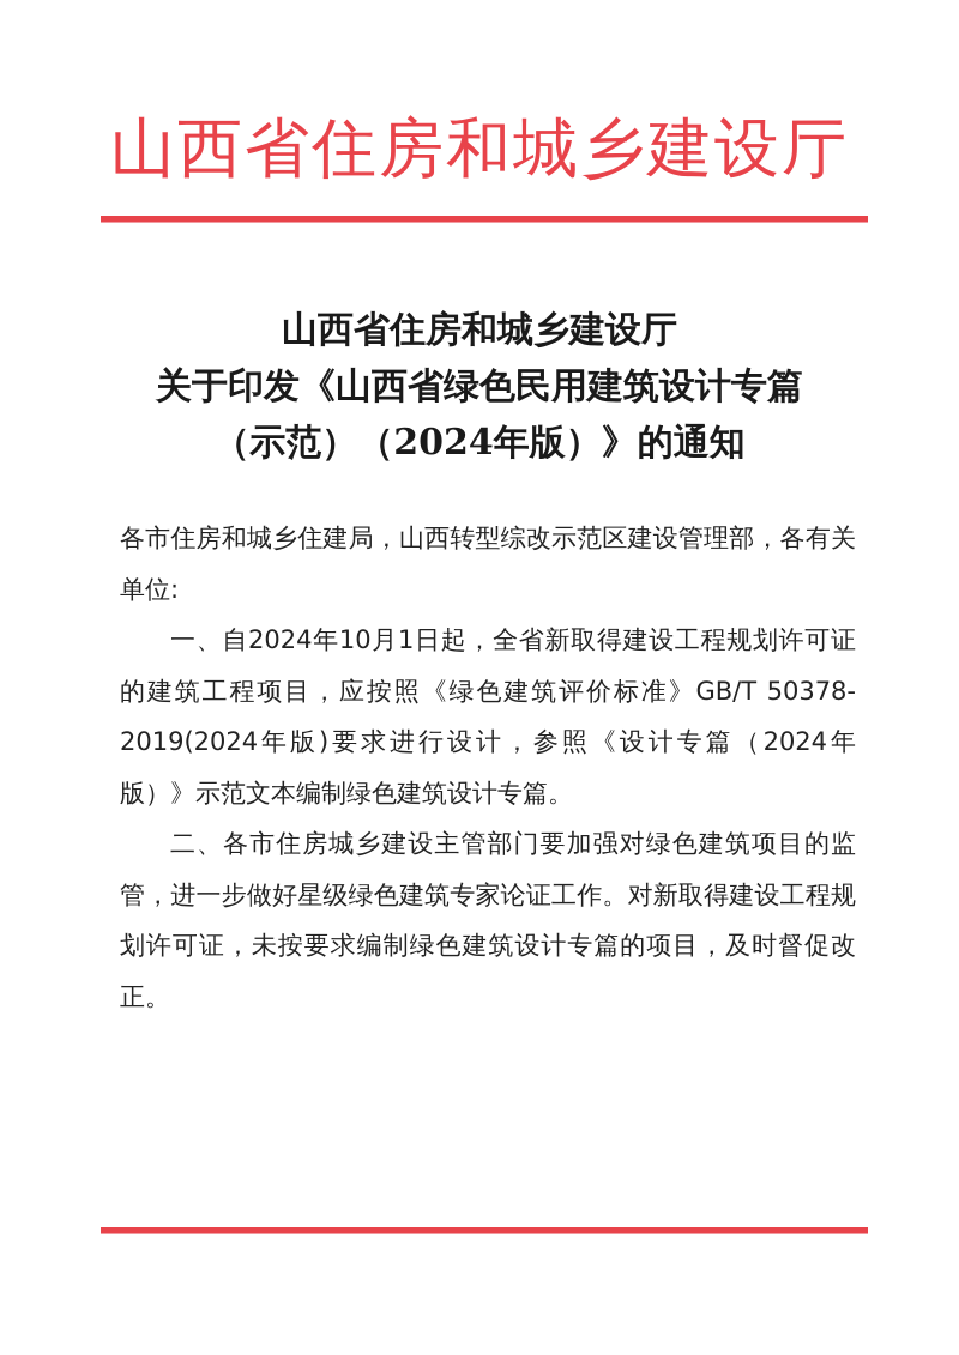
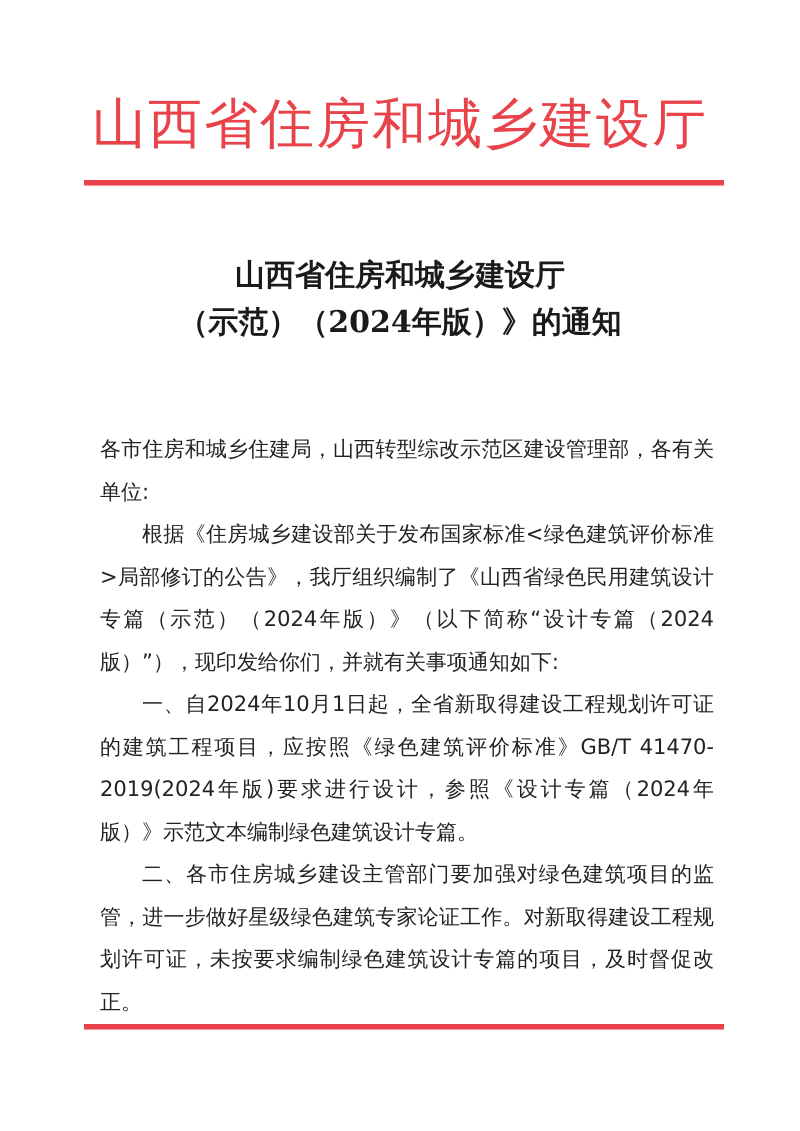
  山西省住房和城乡建设厅
  山西省住房和城乡建设厅
- 关于印发《山西省绿色民用建筑设计专篇
  （示范）（2024年版）》的通知
  各市住房和城乡住建局，山西转型综改示范区建设管理部，各有关单位:
+ 根据《住房城乡建设部关于发布国家标准<绿色建筑评价标准>局部修订的公告》，我厅组织编制了《山西省绿色民用建筑设计专篇（示范）（2024年版）》（以下简称“设计专篇（2024版）”），现印发给你们，并就有关事项通知如下:
- 一、自2024年10月1日起，全省新取得建设工程规划许可证的建筑工程项目，应按照《绿色建筑评价标准》GB/T 50378-2019(2024年版)要求进行设计，参照《设计专篇（2024年版）》示范文本编制绿色建筑设计专篇。
+ 一、自2024年10月1日起，全省新取得建设工程规划许可证的建筑工程项目，应按照《绿色建筑评价标准》GB/T 41470-2019(2024年版)要求进行设计，参照《设计专篇（2024年版）》示范文本编制绿色建筑设计专篇。
  二、各市住房城乡建设主管部门要加强对绿色建筑项目的监管，进一步做好星级绿色建筑专家论证工作。对新取得建设工程规划许可证，未按要求编制绿色建筑设计专篇的项目，及时督促改正。
